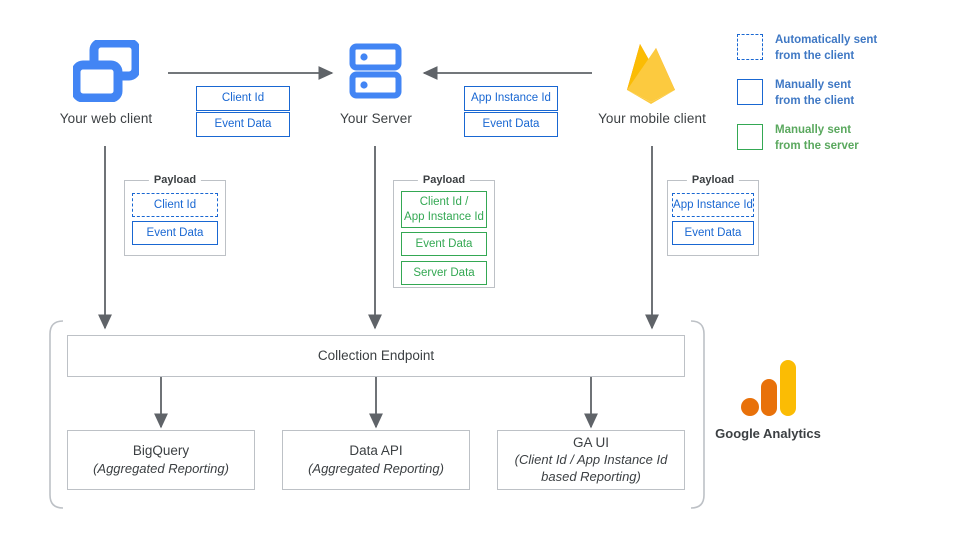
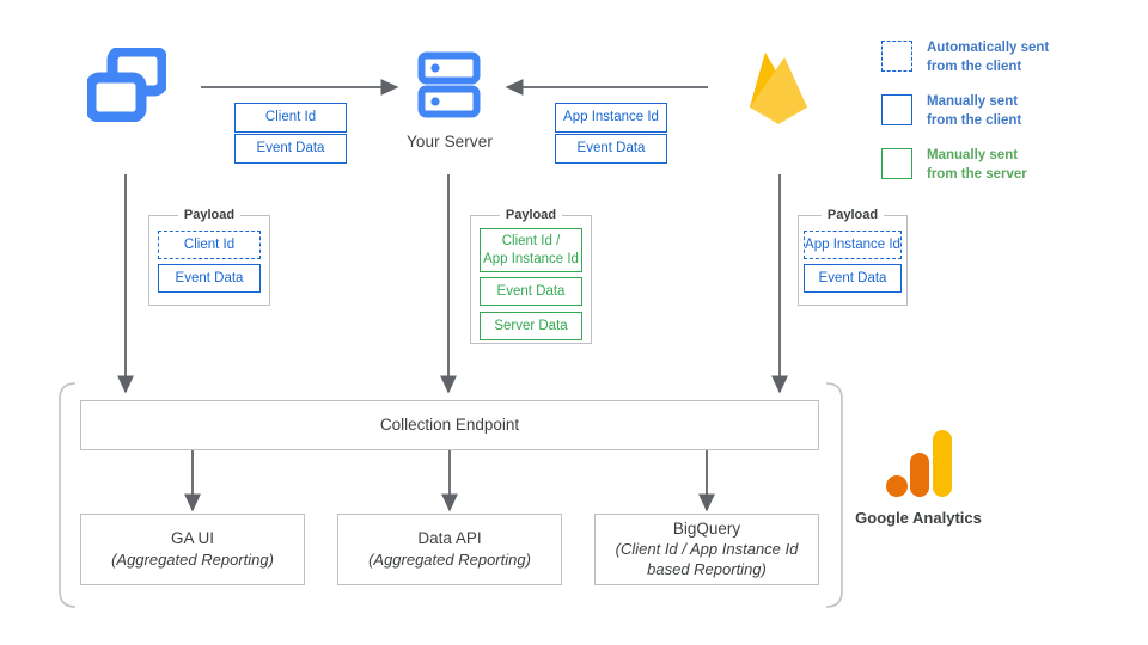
- Your web client
  Your Server
- Your mobile client
  Client Id
  Event Data
  App Instance Id
  Event Data
  Payload
  Client Id
  Event Data
  Payload
  Client Id /
  App Instance Id
  Event Data
  Server Data
  Payload
  App Instance Id
  Event Data
  Collection Endpoint
- BigQuery
+ GA UI
  (Aggregated Reporting)
  Data API
  (Aggregated Reporting)
- GA UI
+ BigQuery
  (Client Id / App Instance Id
  based Reporting)
  Google Analytics
  Automatically sent
  from the client
  Manually sent
  from the client
  Manually sent
  from the server
